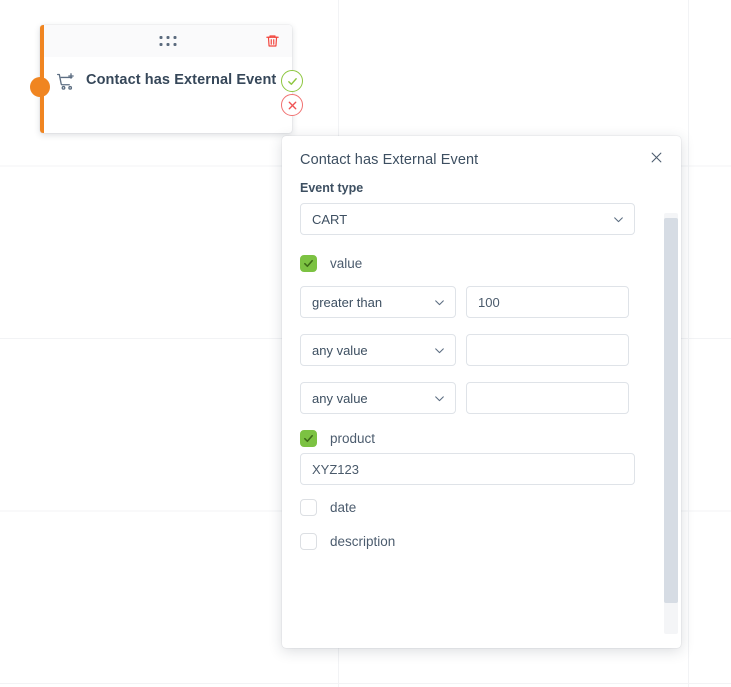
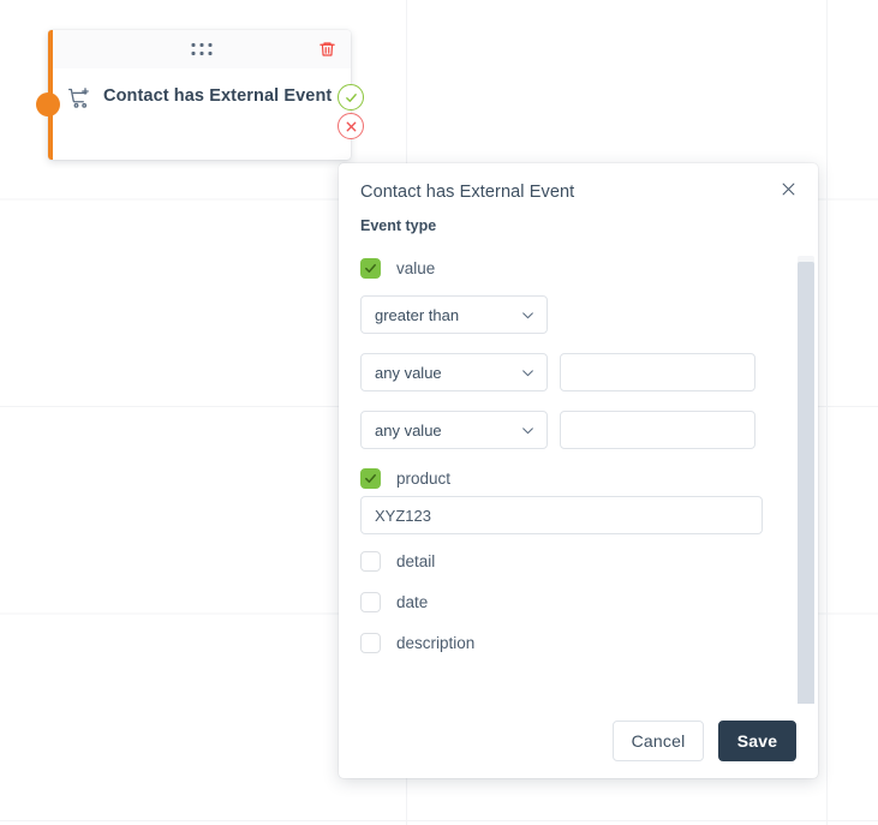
  Contact has External Event
  Contact has External Event
  Event type
- CART
  value
  greater than
- 100
  any value
  any value
  product
  XYZ123
+ detail
  date
  description
+ Cancel
+ Save
